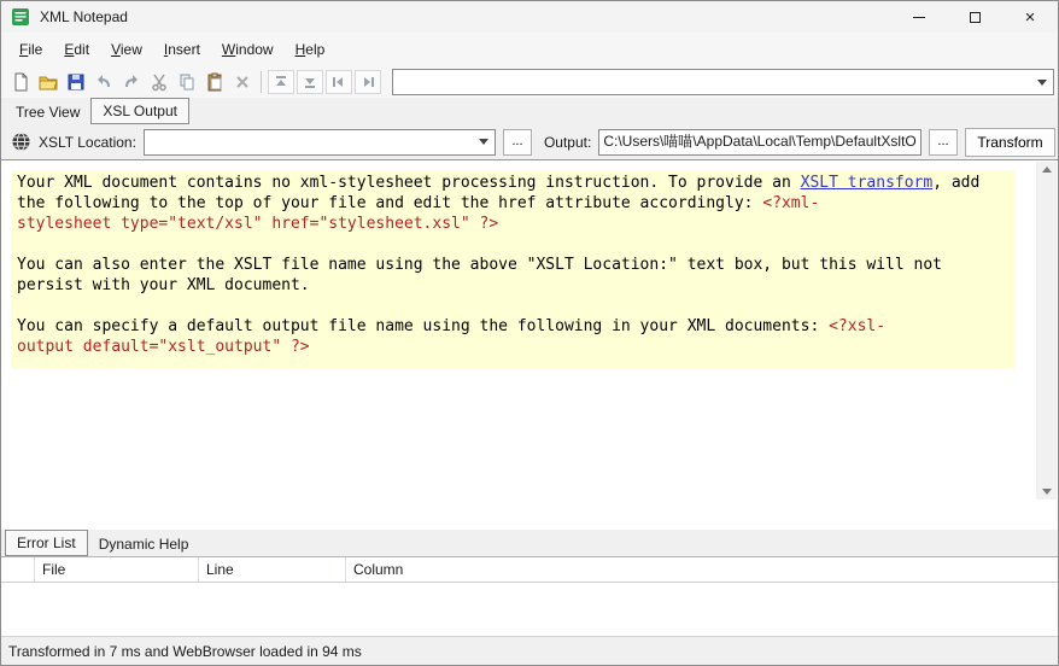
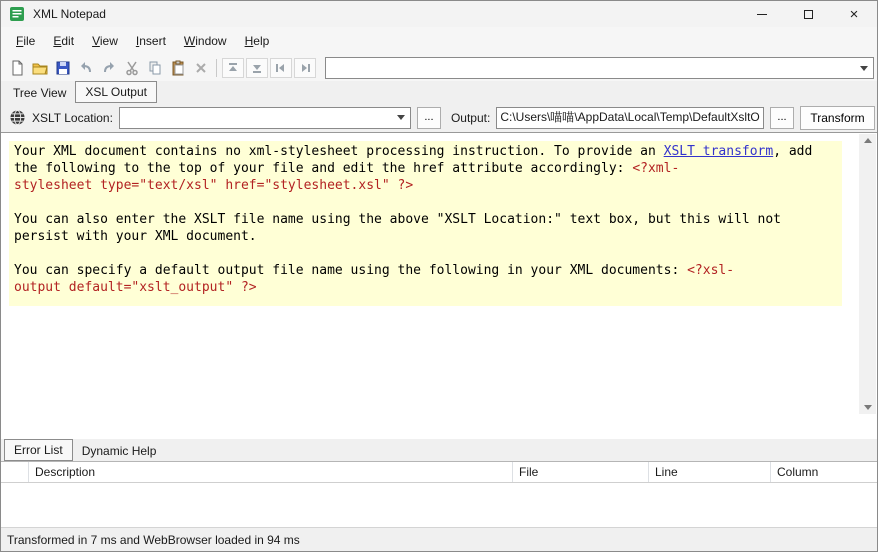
  XML Notepad
  ×
  File
  Edit
  View
  Insert
  Window
  Help
  Tree View
  XSL Output
  XSLT Location:
  ...
  Output:
  C:\Users\喵喵\AppData\Local\Temp\DefaultXsltO
  ...
  Transform
  Your XML document contains no xml-stylesheet processing instruction. To provide an XSLT transform, add the following to the top of your file and edit the href attribute accordingly: <?xml-stylesheet type="text/xsl" href="stylesheet.xsl" ?>
  You can also enter the XSLT file name using the above "XSLT Location:" text box, but this will not persist with your XML document.
  You can specify a default output file name using the following in your XML documents: <?xsl-output default="xslt_output" ?>
  Error List
  Dynamic Help
+ Description
  File
  Line
  Column
  Transformed in 7 ms and WebBrowser loaded in 94 ms
